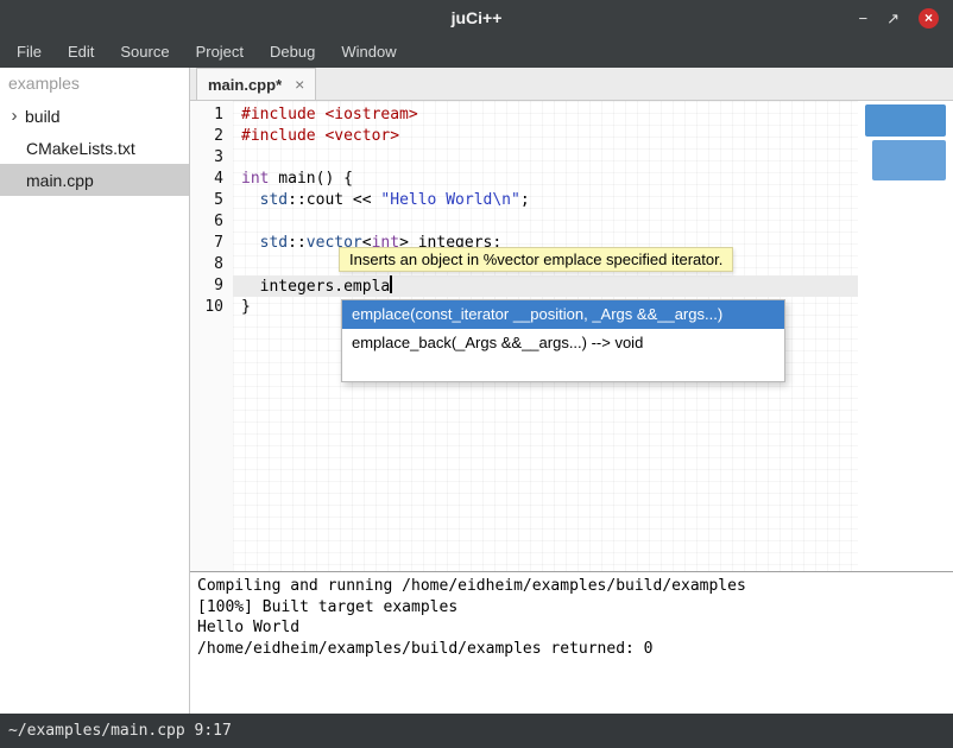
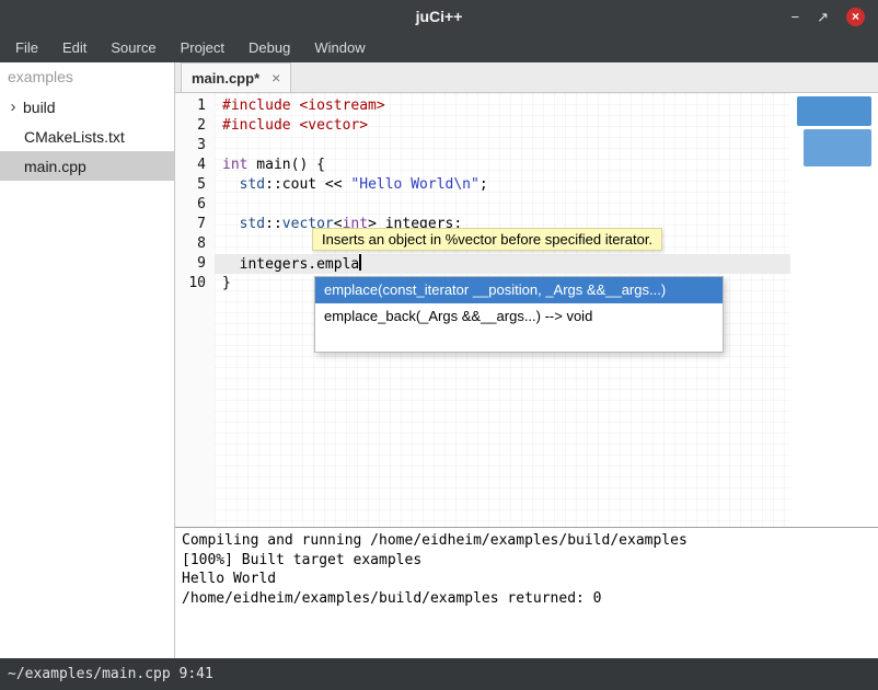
  juCi++
  −
  ↗
  ×
  File
  Edit
  Source
  Project
  Debug
  Window
  examples
  ›
  build
  CMakeLists.txt
  main.cpp
  main.cpp*
  ×
  1
  2
  3
  4
  5
  6
  7
  8
  9
  10
  #include <iostream>
  #include <vector>
  int main() {
  std::cout << "Hello World\n";
  std::vector<int> integers;
  integers.empla
  }
- Inserts an object in %vector emplace specified iterator.
+ Inserts an object in %vector before specified iterator.
  emplace(const_iterator __position, _Args &&__args...)
  emplace_back(_Args &&__args...) --> void
  Compiling and running /home/eidheim/examples/build/examples
  [100%] Built target examples
  Hello World
  /home/eidheim/examples/build/examples returned: 0
- ~/examples/main.cpp 9:17
+ ~/examples/main.cpp 9:41
